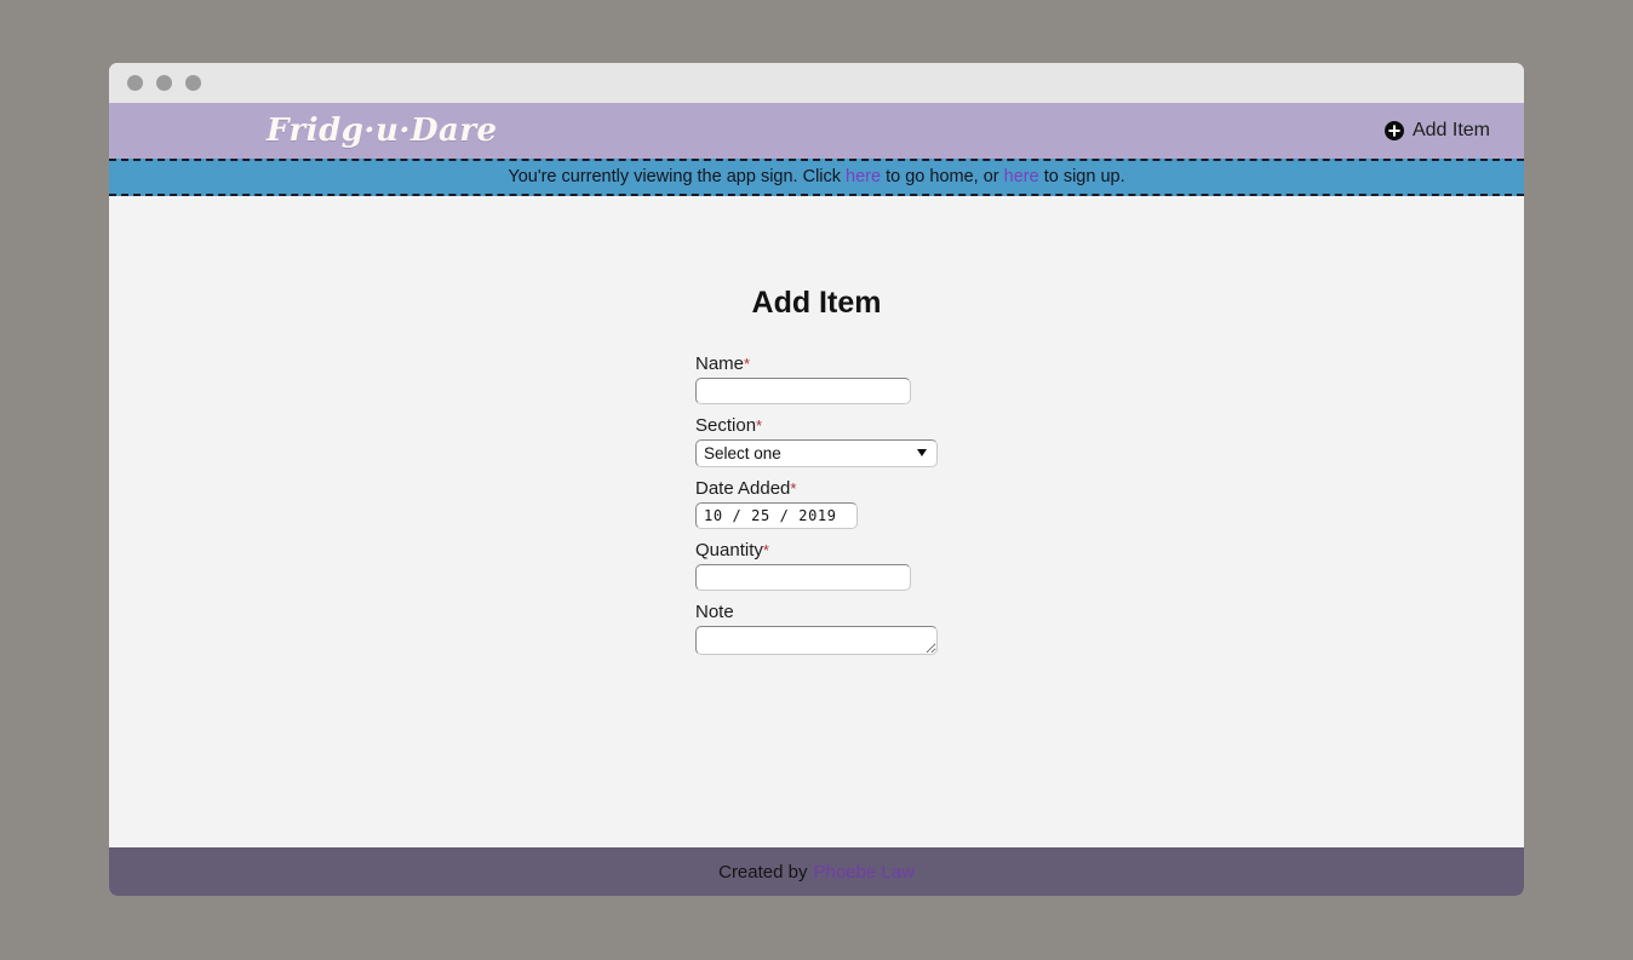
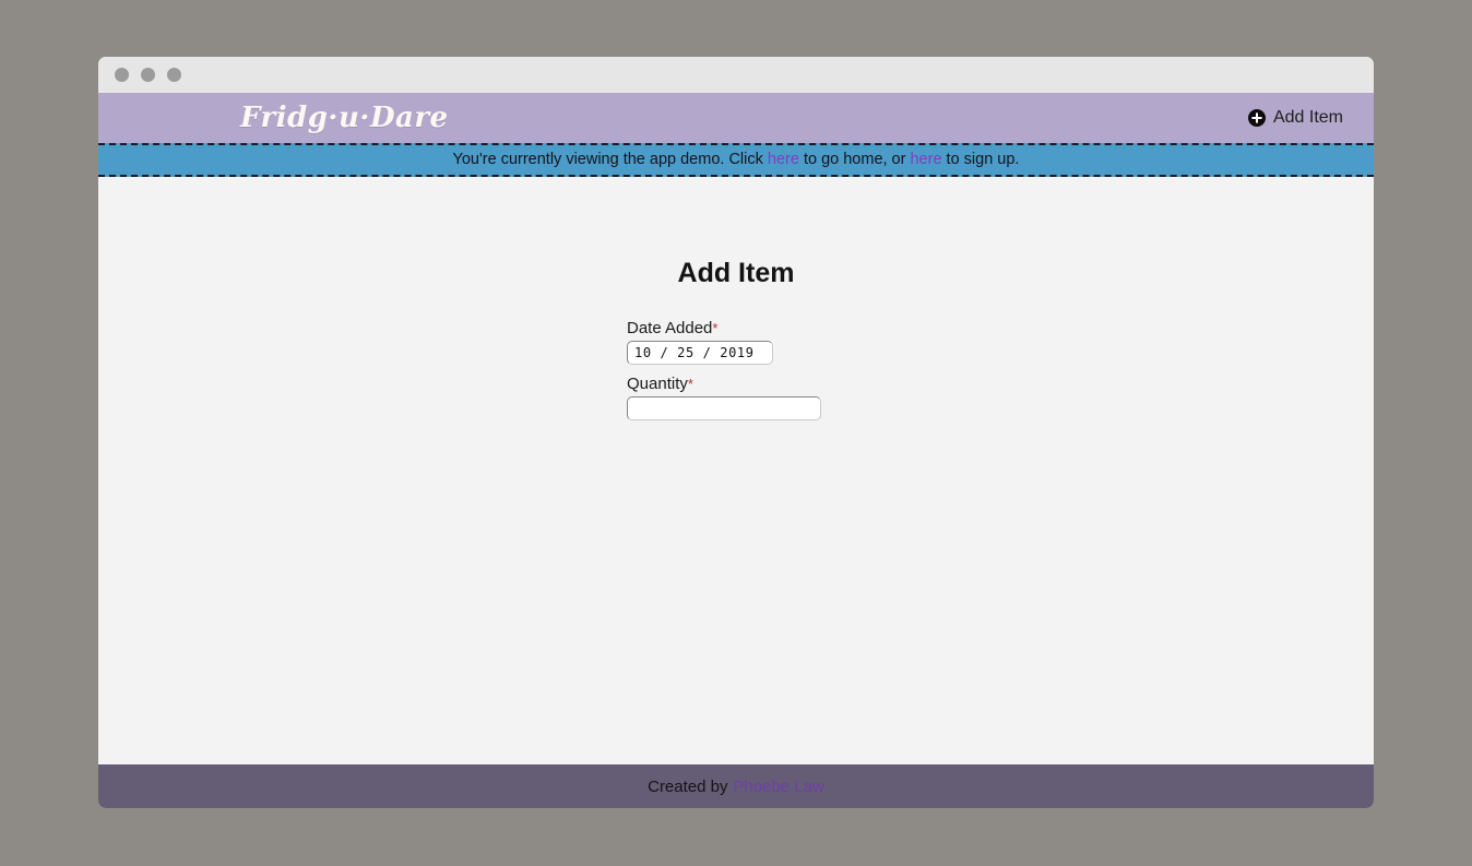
  Fridg·u·Dare
  Add Item
- You're currently viewing the app sign. Click here to go home, or here to sign up.
+ You're currently viewing the app demo. Click here to go home, or here to sign up.
  Add Item
- Name*
- Section*
- Select one
  Date Added*
  10 / 25 / 2019
  Quantity*
- Note
  Created by
  Phoebe Law
